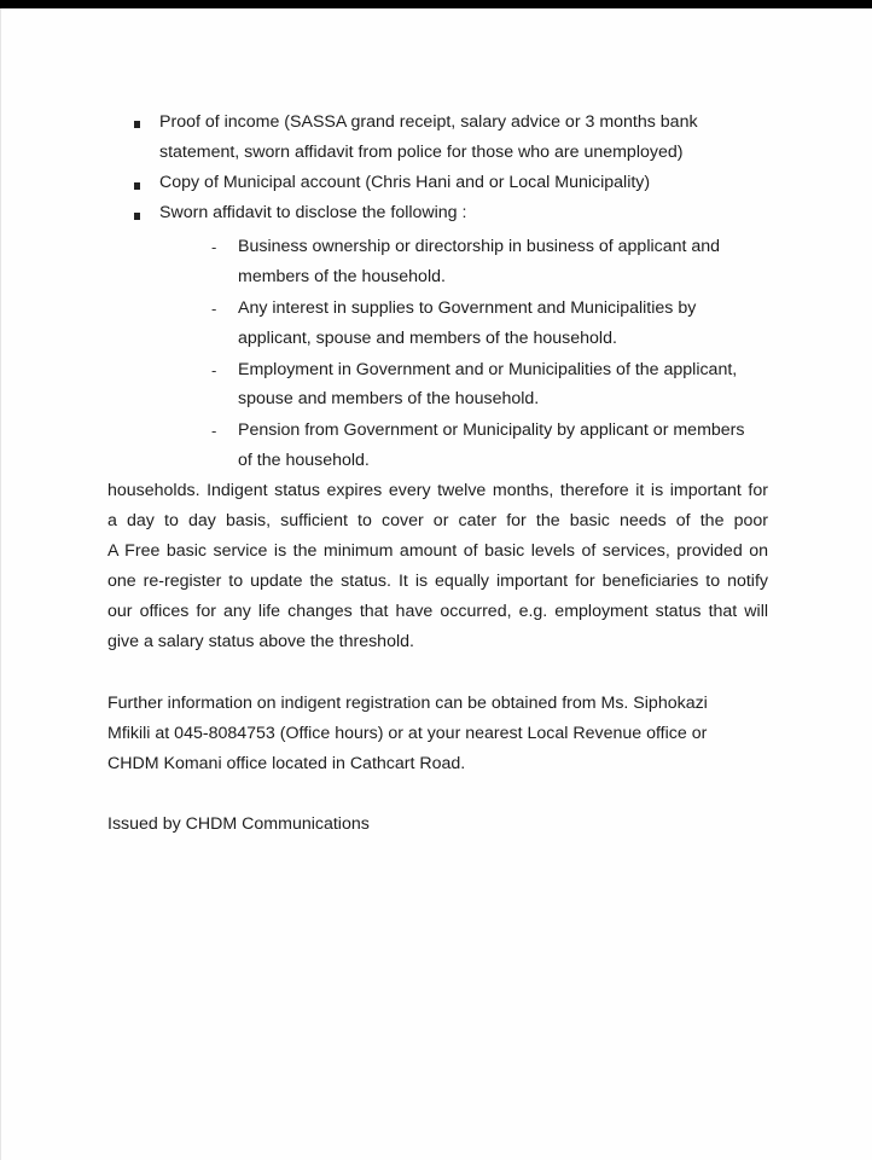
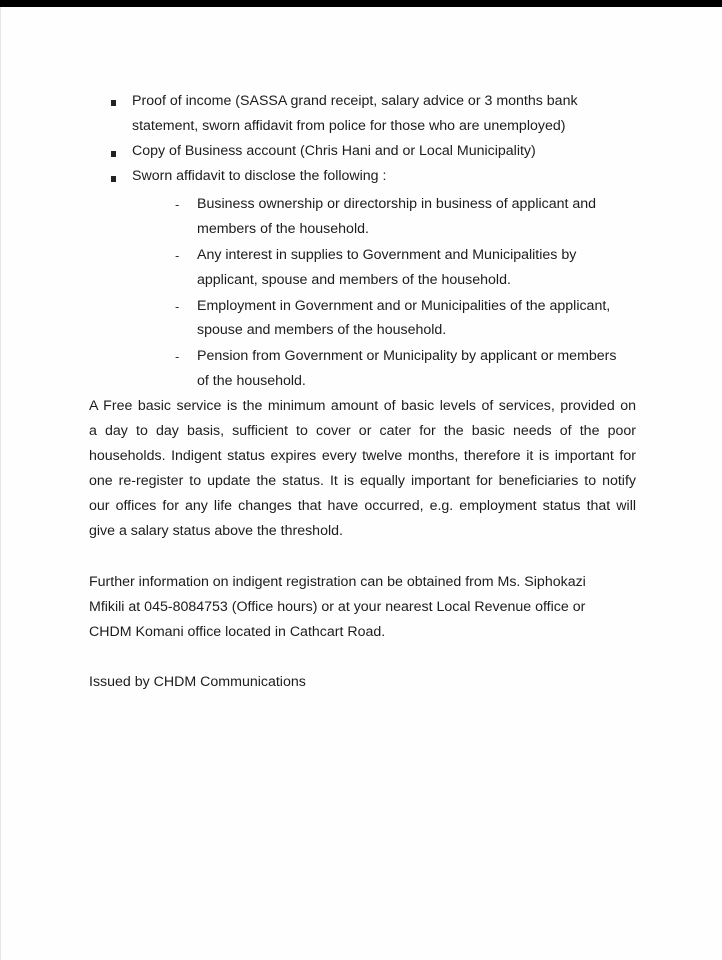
  Proof of income (SASSA grand receipt, salary advice or 3 months bank
  statement, sworn affidavit from police for those who are unemployed)
- Copy of Municipal account (Chris Hani and or Local Municipality)
+ Copy of Business account (Chris Hani and or Local Municipality)
  Sworn affidavit to disclose the following :
  -
  Business ownership or directorship in business of applicant and
  members of the household.
  -
  Any interest in supplies to Government and Municipalities by
  applicant, spouse and members of the household.
  -
  Employment in Government and or Municipalities of the applicant,
  spouse and members of the household.
  -
  Pension from Government or Municipality by applicant or members
  of the household.
- households. Indigent status expires every twelve months, therefore it is important for
+ A Free basic service is the minimum amount of basic levels of services, provided on
  a day to day basis, sufficient to cover or cater for the basic needs of the poor
- A Free basic service is the minimum amount of basic levels of services, provided on
+ households. Indigent status expires every twelve months, therefore it is important for
  one re-register to update the status. It is equally important for beneficiaries to notify
  our offices for any life changes that have occurred, e.g. employment status that will
  give a salary status above the threshold.
  Further information on indigent registration can be obtained from Ms. Siphokazi
  Mfikili at 045-8084753 (Office hours) or at your nearest Local Revenue office or
  CHDM Komani office located in Cathcart Road.
  Issued by CHDM Communications
